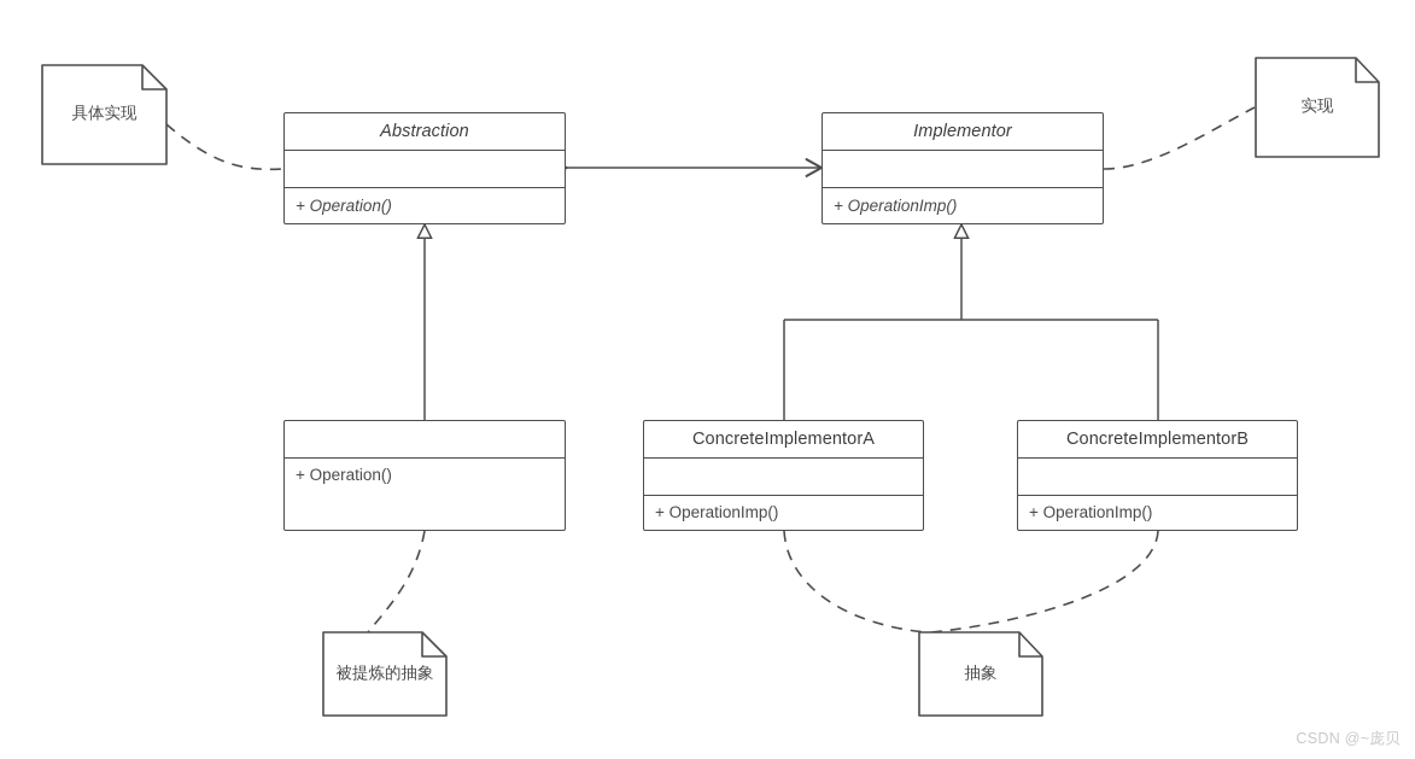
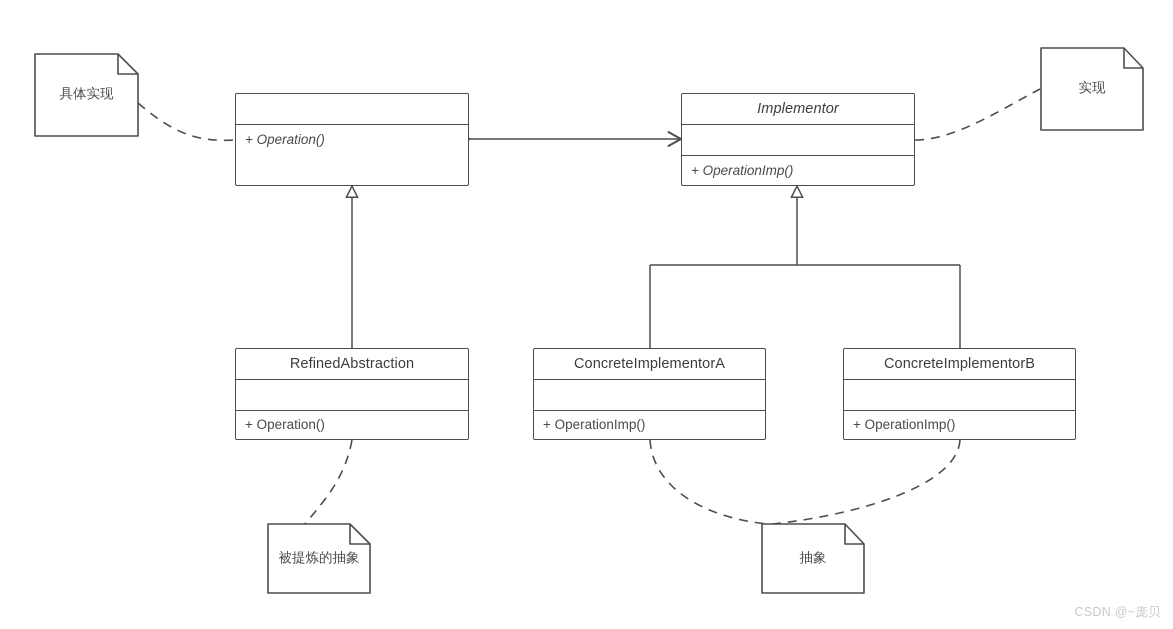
- Abstraction
  + Operation()
  Implementor
  + OperationImp()
+ RefinedAbstraction
  + Operation()
  ConcreteImplementorA
  + OperationImp()
  ConcreteImplementorB
  + OperationImp()
  具体实现
  实现
  被提炼的抽象
  抽象
  CSDN @~庞贝
